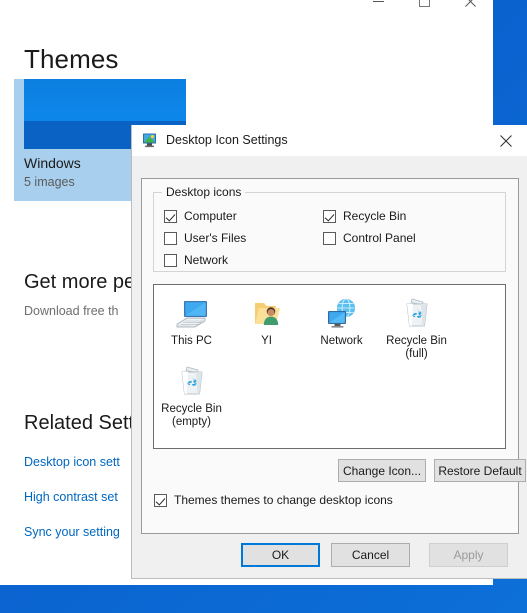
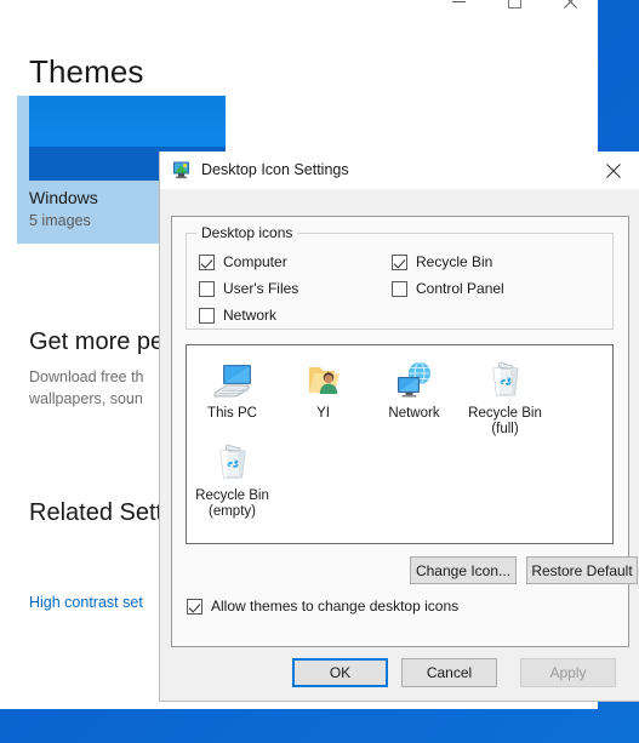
  Themes
  Windows
  5 images
  Get more pe
  Download free th
+ wallpapers, soun
  Related Set
- Desktop icon sett
  High contrast set
- Sync your setting
  Desktop Icon Settings
  Desktop icons
  Computer
  User's Files
  Network
  Recycle Bin
  Control Panel
  This PC
  YI
  Network
  Recycle Bin
  (full)
  Recycle Bin
  (empty)
  Change Icon...
  Restore Default
- Themes themes to change desktop icons
+ Allow themes to change desktop icons
  OK
  Cancel
  Apply
